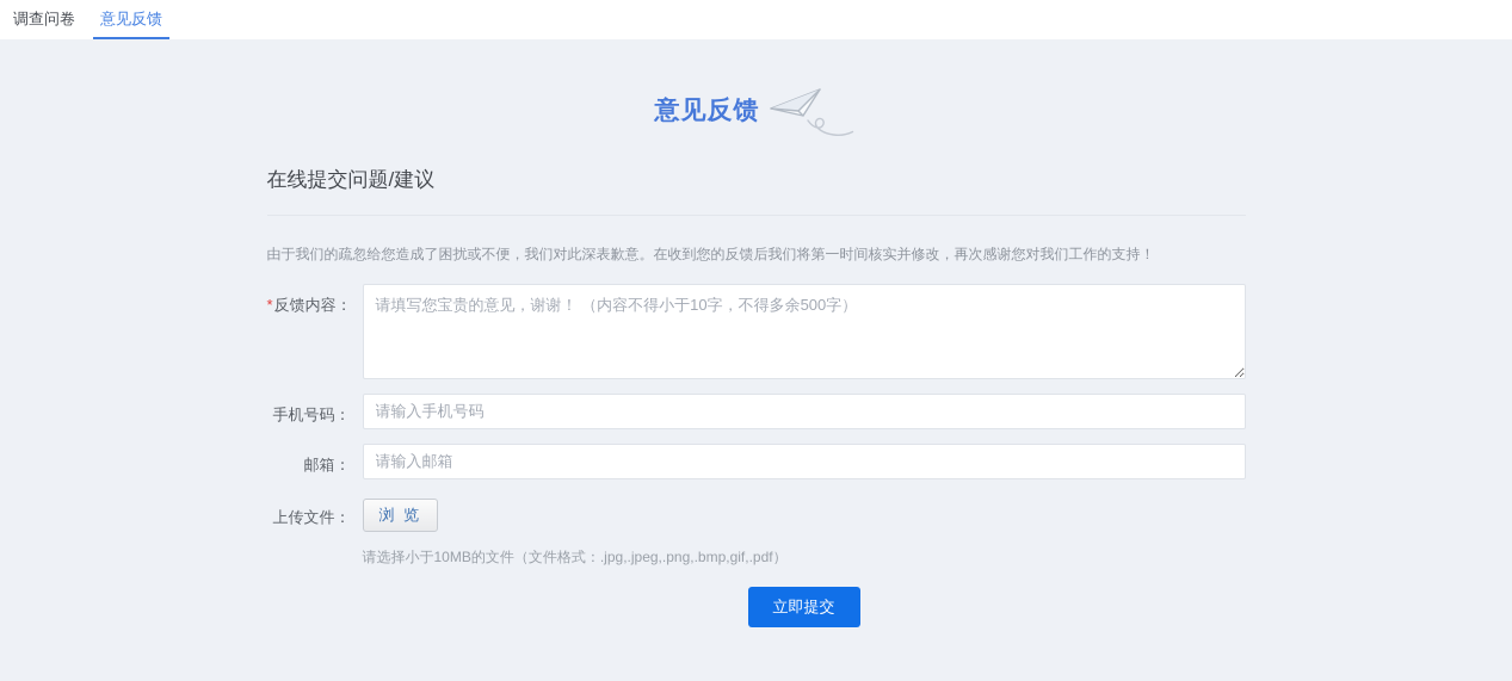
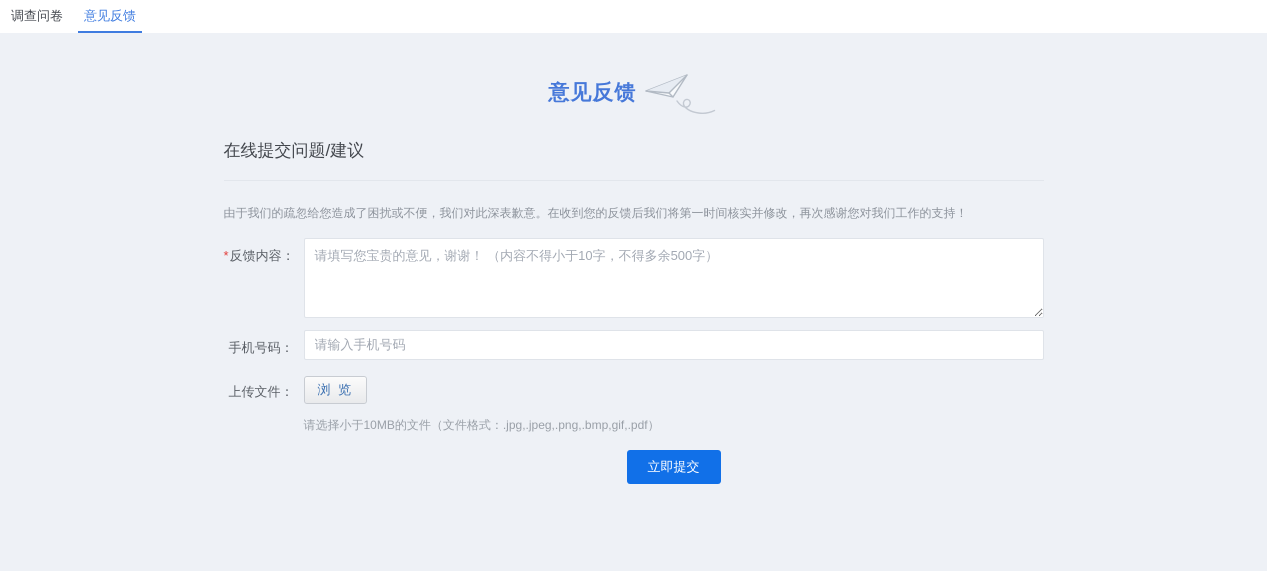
  调查问卷
  意见反馈
  意见反馈
  在线提交问题/建议
  由于我们的疏忽给您造成了困扰或不便，我们对此深表歉意。在收到您的反馈后我们将第一时间核实并修改，再次感谢您对我们工作的支持！
  *反馈内容：
  请填写您宝贵的意见，谢谢！ （内容不得小于10字，不得多余500字）
  手机号码：
  请输入手机号码
- 邮箱：
- 请输入邮箱
  上传文件：
  浏 览
  请选择小于10MB的文件（文件格式：.jpg,.jpeg,.png,.bmp,gif,.pdf）
  立即提交
